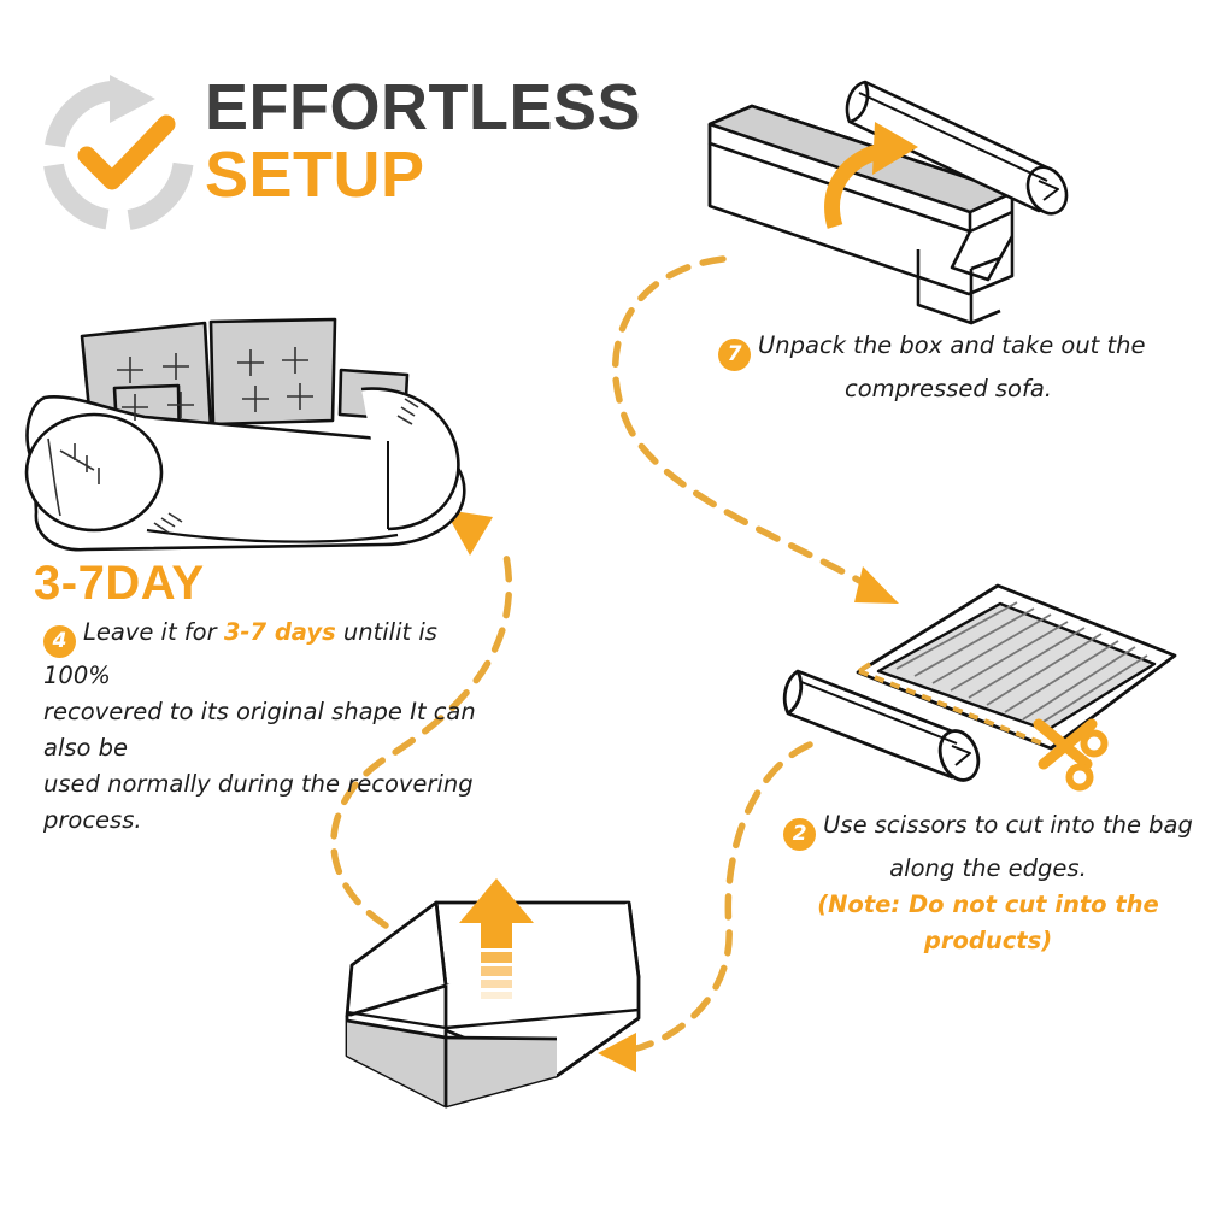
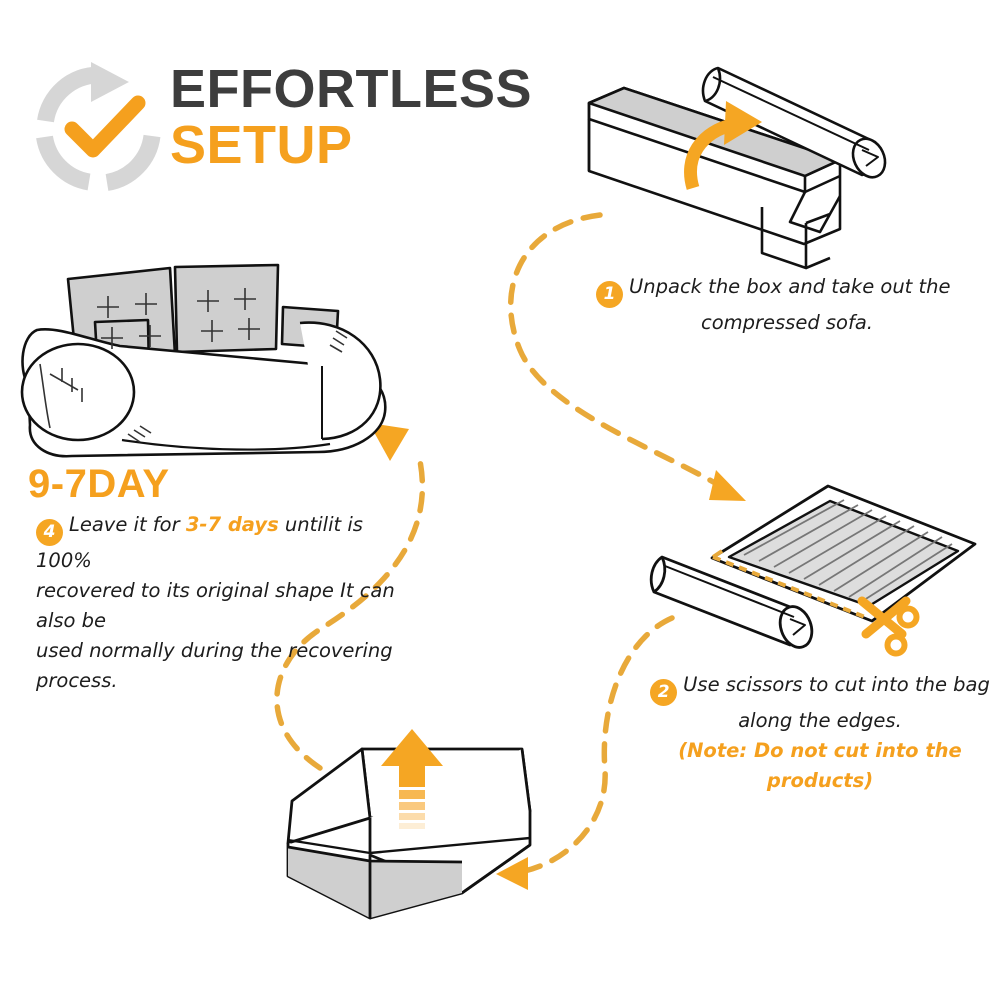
  EFFORTLESS
  SETUP
- 3-7DAY
+ 9-7DAY
- 7 Unpack the box and take out the
+ 1 Unpack the box and take out the
  compressed sofa.
  2 Use scissors to cut into the bag along the edges.
  (Note: Do not cut into the products)
  4 Leave it for 3-7 days untilit is 100%
  recovered to its original shape It can also be
  used normally during the recovering process.
